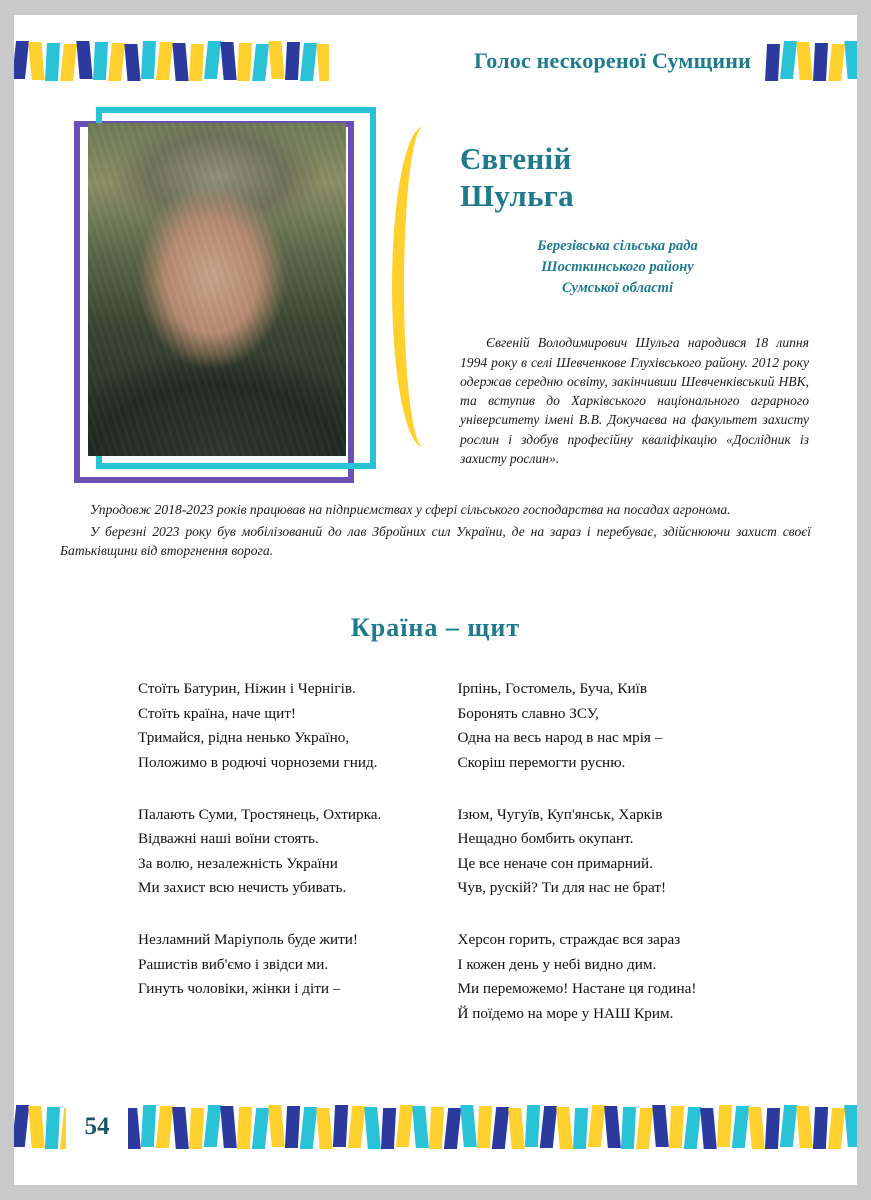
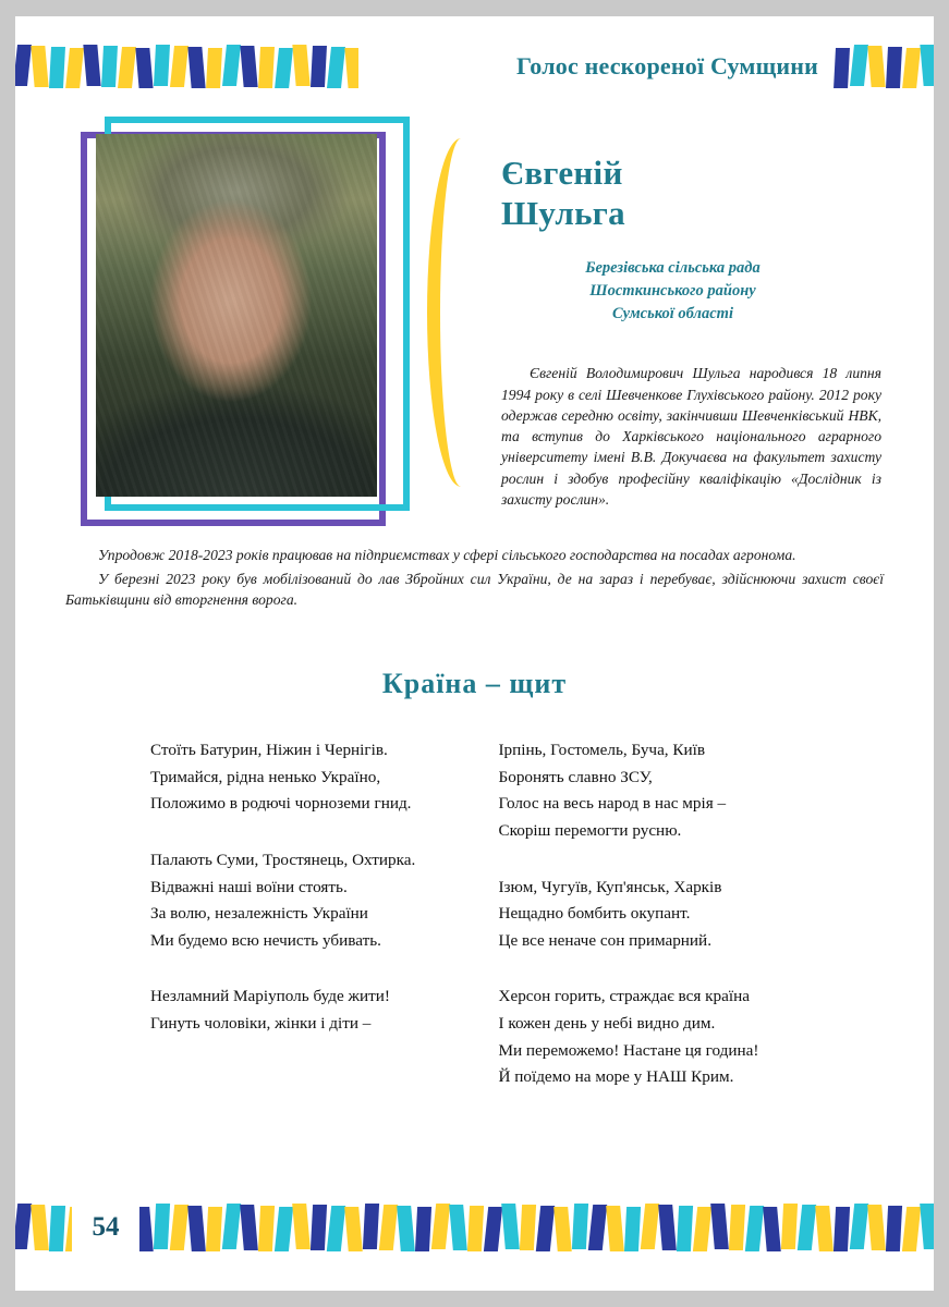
  Голос нескореної Сумщини
  Євгеній
  Шульга
  Березівська сільська рада
  Шосткинського району
  Сумської області
  Євгеній Володимирович Шульга народився 18 липня 1994 року в селі Шевченкове Глухівського району. 2012 року одержав середню освіту, закінчивши Шевченківський НВК, та вступив до Харківського національного аграрного університету імені В.В. Докучаєва на факультет захисту рослин і здобув професійну кваліфікацію «Дослідник із захисту рослин».
  Упродовж 2018-2023 років працював на підприємствах у сфері сільського господарства на посадах агронома.
  У березні 2023 року був мобілізований до лав Збройних сил України, де на зараз і перебуває, здійснюючи захист своєї Батьківщини від вторгнення ворога.
  Країна – щит
  Стоїть Батурин, Ніжин і Чернігів.
- Стоїть країна, наче щит!
  Тримайся, рідна ненько Україно,
  Положимо в родючі чорноземи гнид.
  Палають Суми, Тростянець, Охтирка.
  Відважні наші воїни стоять.
  За волю, незалежність України
- Ми захист всю нечисть убивать.
+ Ми будемо всю нечисть убивать.
  Незламний Маріуполь буде жити!
- Рашистів виб'ємо і звідси ми.
  Гинуть чоловіки, жінки і діти –
  Ірпінь, Гостомель, Буча, Київ
  Боронять славно ЗСУ,
- Одна на весь народ в нас мрія –
+ Голос на весь народ в нас мрія –
  Скоріш перемогти русню.
  Ізюм, Чугуїв, Куп'янськ, Харків
  Нещадно бомбить окупант.
  Це все неначе сон примарний.
- Чув, рускій? Ти для нас не брат!
- Херсон горить, страждає вся зараз
+ Херсон горить, страждає вся країна
  І кожен день у небі видно дим.
  Ми переможемо! Настане ця година!
  Й поїдемо на море у НАШ Крим.
  54
